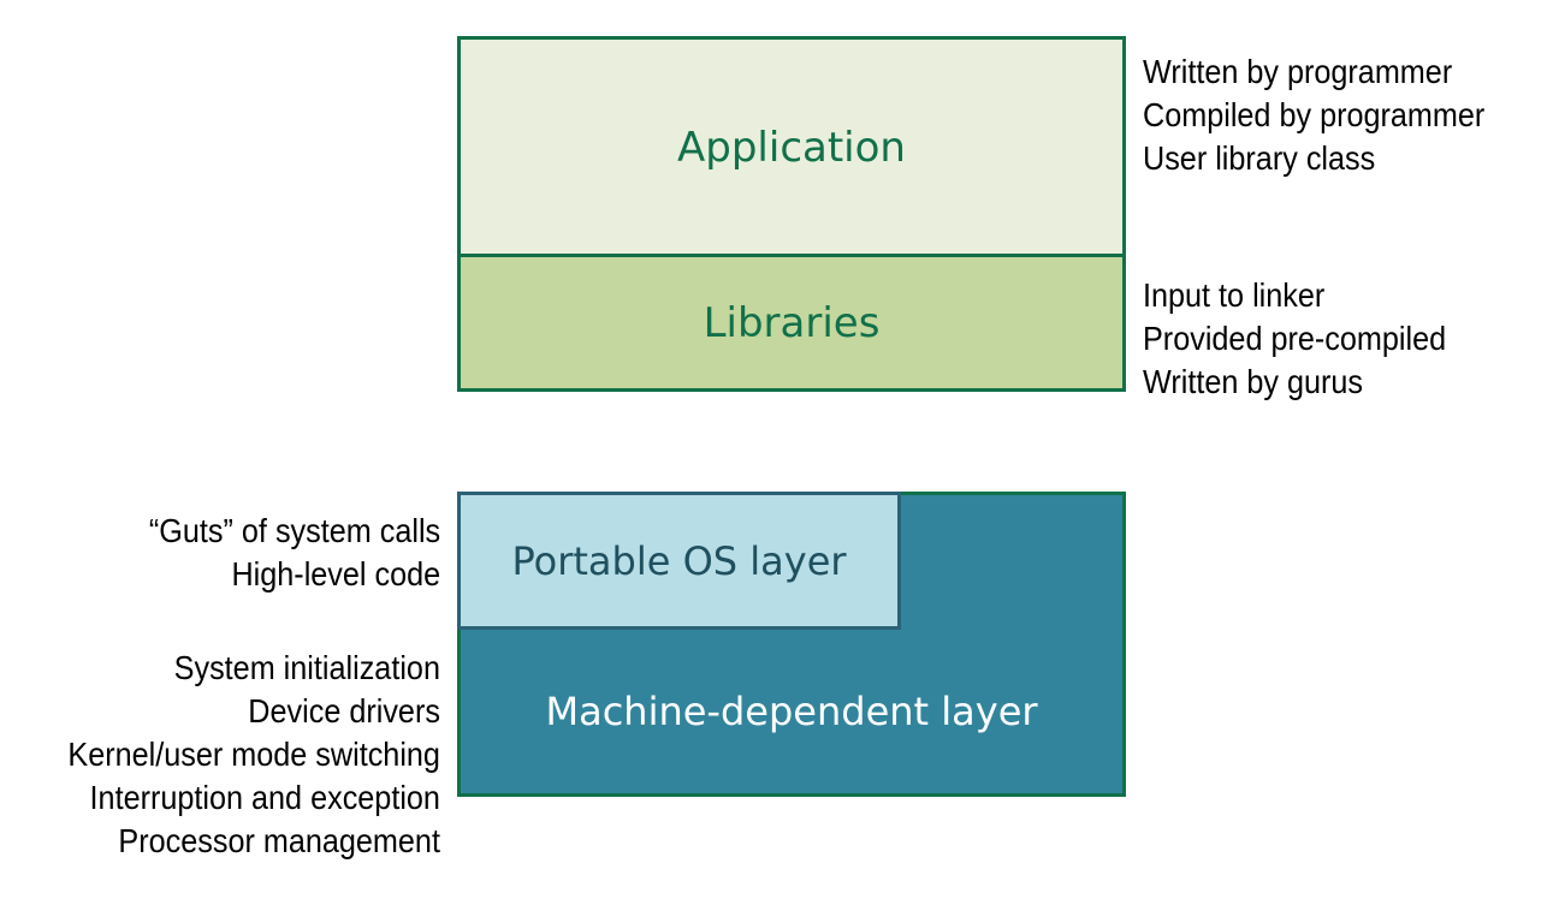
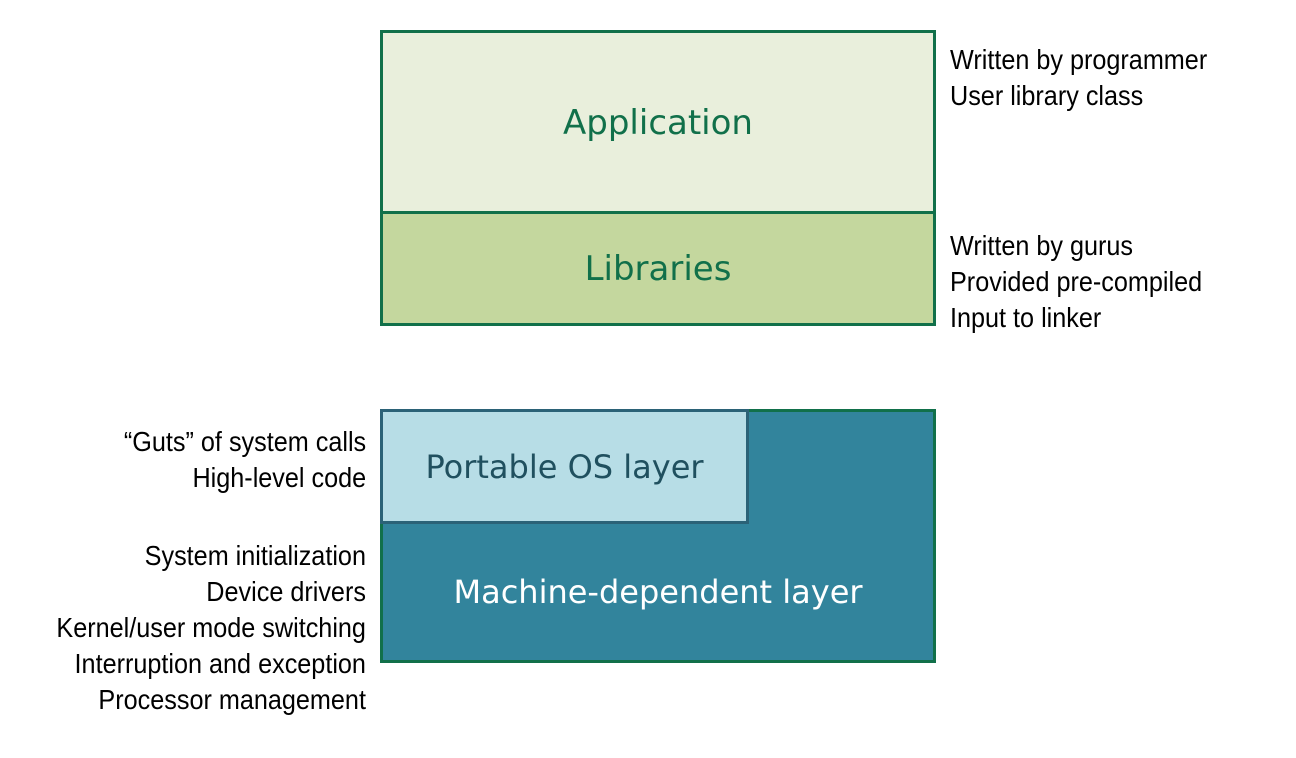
  Application
  Libraries
  Written by programmer
- Compiled by programmer
  User library class
- Input to linker
+ Written by gurus
  Provided pre-compiled
- Written by gurus
+ Input to linker
  Machine-dependent layer
  Portable OS layer
  “Guts” of system calls
  High-level code
  System initialization
  Device drivers
  Kernel/user mode switching
  Interruption and exception
  Processor management
